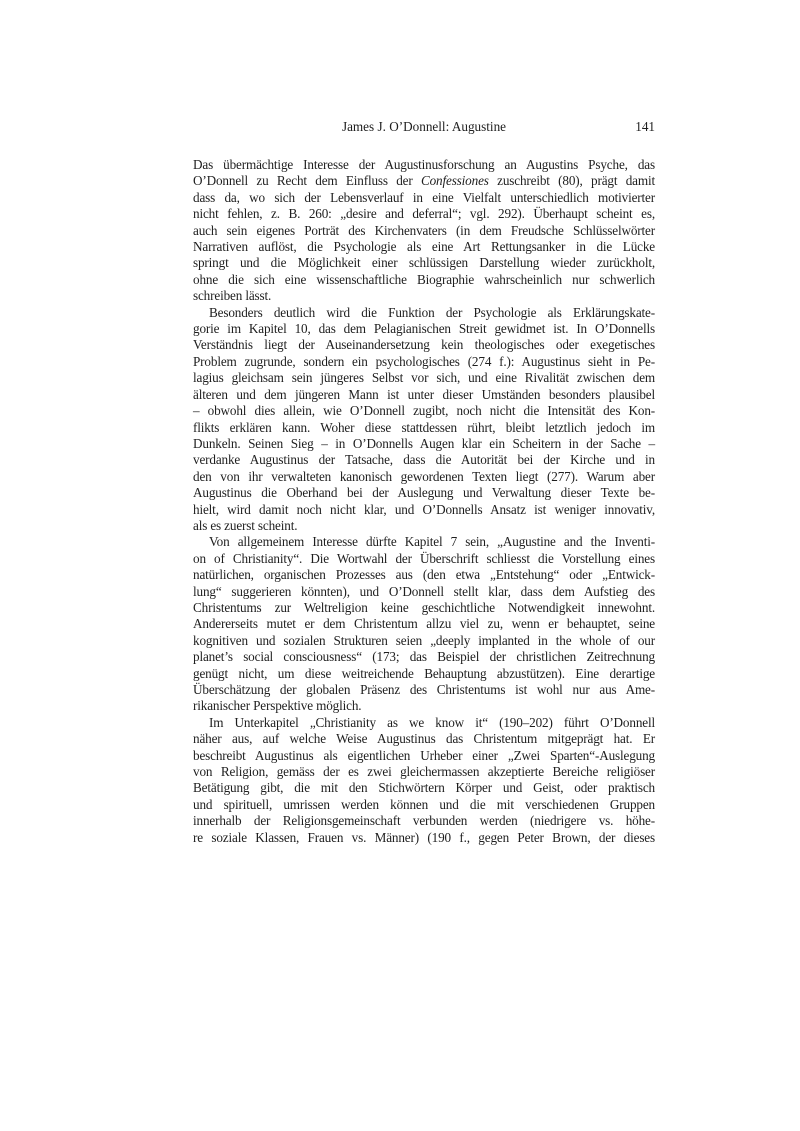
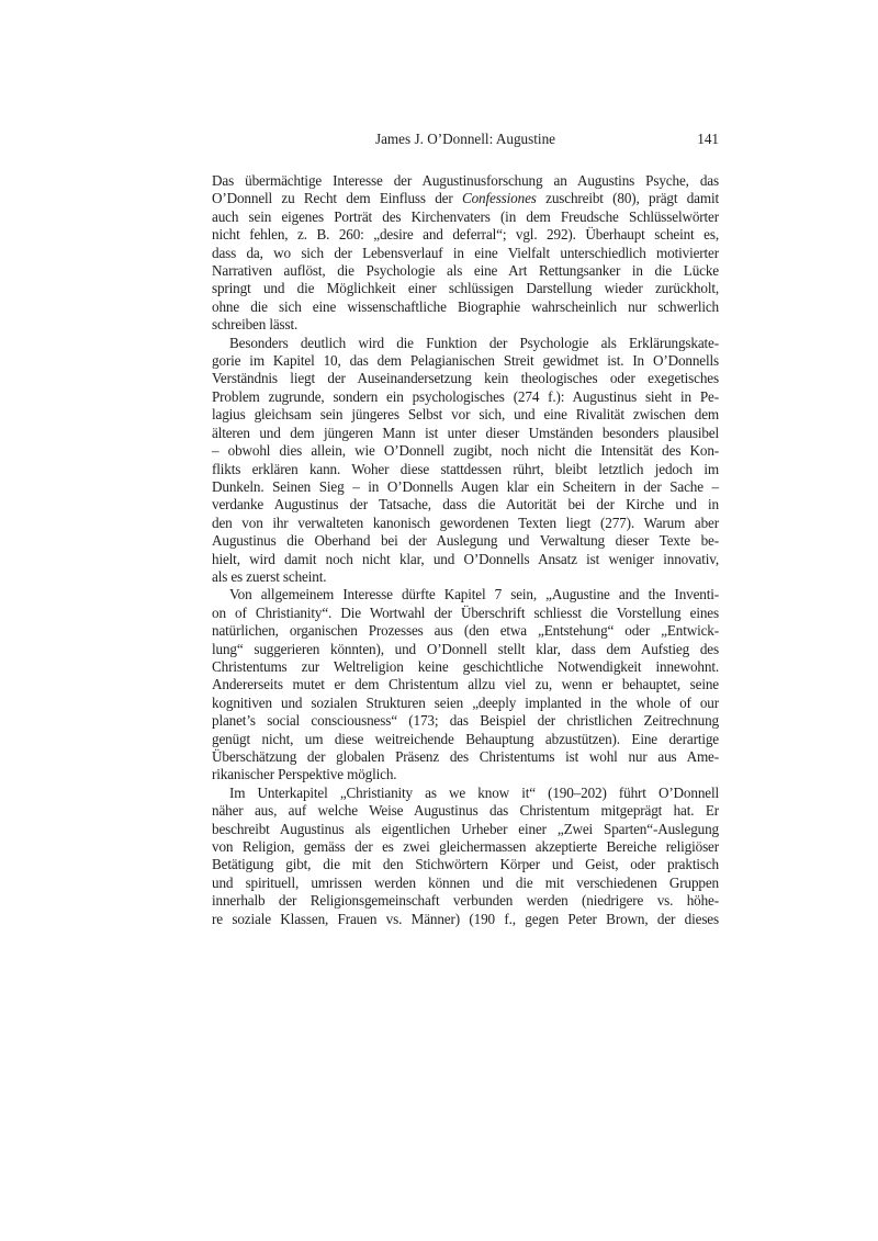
  James J. O’Donnell: Augustine
  141
  Das übermächtige Interesse der Augustinusforschung an Augustins Psyche, das
  O’Donnell zu Recht dem Einfluss der Confessiones zuschreibt (80), prägt damit
- dass da, wo sich der Lebensverlauf in eine Vielfalt unterschiedlich motivierter
+ auch sein eigenes Porträt des Kirchenvaters (in dem Freudsche Schlüsselwörter
  nicht fehlen, z. B. 260: „desire and deferral“; vgl. 292). Überhaupt scheint es,
- auch sein eigenes Porträt des Kirchenvaters (in dem Freudsche Schlüsselwörter
+ dass da, wo sich der Lebensverlauf in eine Vielfalt unterschiedlich motivierter
  Narrativen auflöst, die Psychologie als eine Art Rettungsanker in die Lücke
  springt und die Möglichkeit einer schlüssigen Darstellung wieder zurückholt,
  ohne die sich eine wissenschaftliche Biographie wahrscheinlich nur schwerlich
  schreiben lässt.
  Besonders deutlich wird die Funktion der Psychologie als Erklärungskate-
  gorie im Kapitel 10, das dem Pelagianischen Streit gewidmet ist. In O’Donnells
  Verständnis liegt der Auseinandersetzung kein theologisches oder exegetisches
  Problem zugrunde, sondern ein psychologisches (274 f.): Augustinus sieht in Pe-
  lagius gleichsam sein jüngeres Selbst vor sich, und eine Rivalität zwischen dem
  älteren und dem jüngeren Mann ist unter dieser Umständen besonders plausibel
  – obwohl dies allein, wie O’Donnell zugibt, noch nicht die Intensität des Kon-
  flikts erklären kann. Woher diese stattdessen rührt, bleibt letztlich jedoch im
  Dunkeln. Seinen Sieg – in O’Donnells Augen klar ein Scheitern in der Sache –
  verdanke Augustinus der Tatsache, dass die Autorität bei der Kirche und in
  den von ihr verwalteten kanonisch gewordenen Texten liegt (277). Warum aber
  Augustinus die Oberhand bei der Auslegung und Verwaltung dieser Texte be-
  hielt, wird damit noch nicht klar, und O’Donnells Ansatz ist weniger innovativ,
  als es zuerst scheint.
  Von allgemeinem Interesse dürfte Kapitel 7 sein, „Augustine and the Inventi-
  on of Christianity“. Die Wortwahl der Überschrift schliesst die Vorstellung eines
  natürlichen, organischen Prozesses aus (den etwa „Entstehung“ oder „Entwick-
  lung“ suggerieren könnten), und O’Donnell stellt klar, dass dem Aufstieg des
  Christentums zur Weltreligion keine geschichtliche Notwendigkeit innewohnt.
  Andererseits mutet er dem Christentum allzu viel zu, wenn er behauptet, seine
  kognitiven und sozialen Strukturen seien „deeply implanted in the whole of our
  planet’s social consciousness“ (173; das Beispiel der christlichen Zeitrechnung
  genügt nicht, um diese weitreichende Behauptung abzustützen). Eine derartige
  Überschätzung der globalen Präsenz des Christentums ist wohl nur aus Ame-
  rikanischer Perspektive möglich.
  Im Unterkapitel „Christianity as we know it“ (190–202) führt O’Donnell
  näher aus, auf welche Weise Augustinus das Christentum mitgeprägt hat. Er
  beschreibt Augustinus als eigentlichen Urheber einer „Zwei Sparten“-Auslegung
  von Religion, gemäss der es zwei gleichermassen akzeptierte Bereiche religiöser
  Betätigung gibt, die mit den Stichwörtern Körper und Geist, oder praktisch
  und spirituell, umrissen werden können und die mit verschiedenen Gruppen
  innerhalb der Religionsgemeinschaft verbunden werden (niedrigere vs. höhe-
  re soziale Klassen, Frauen vs. Männer) (190 f., gegen Peter Brown, der dieses
